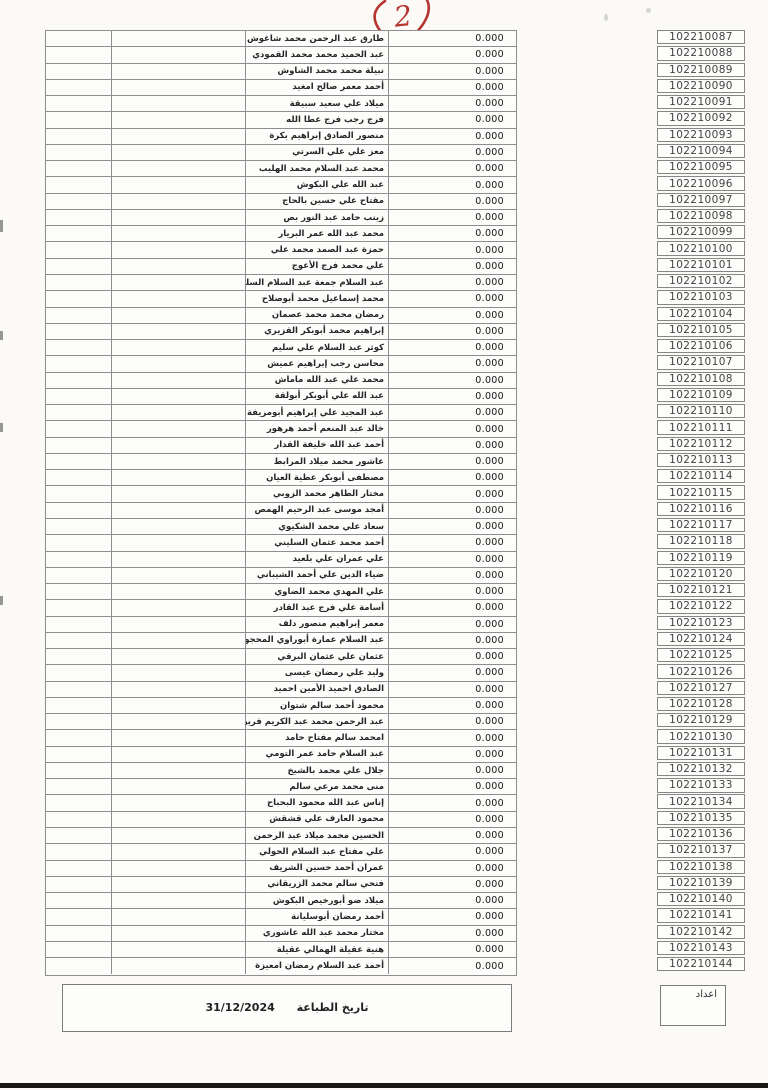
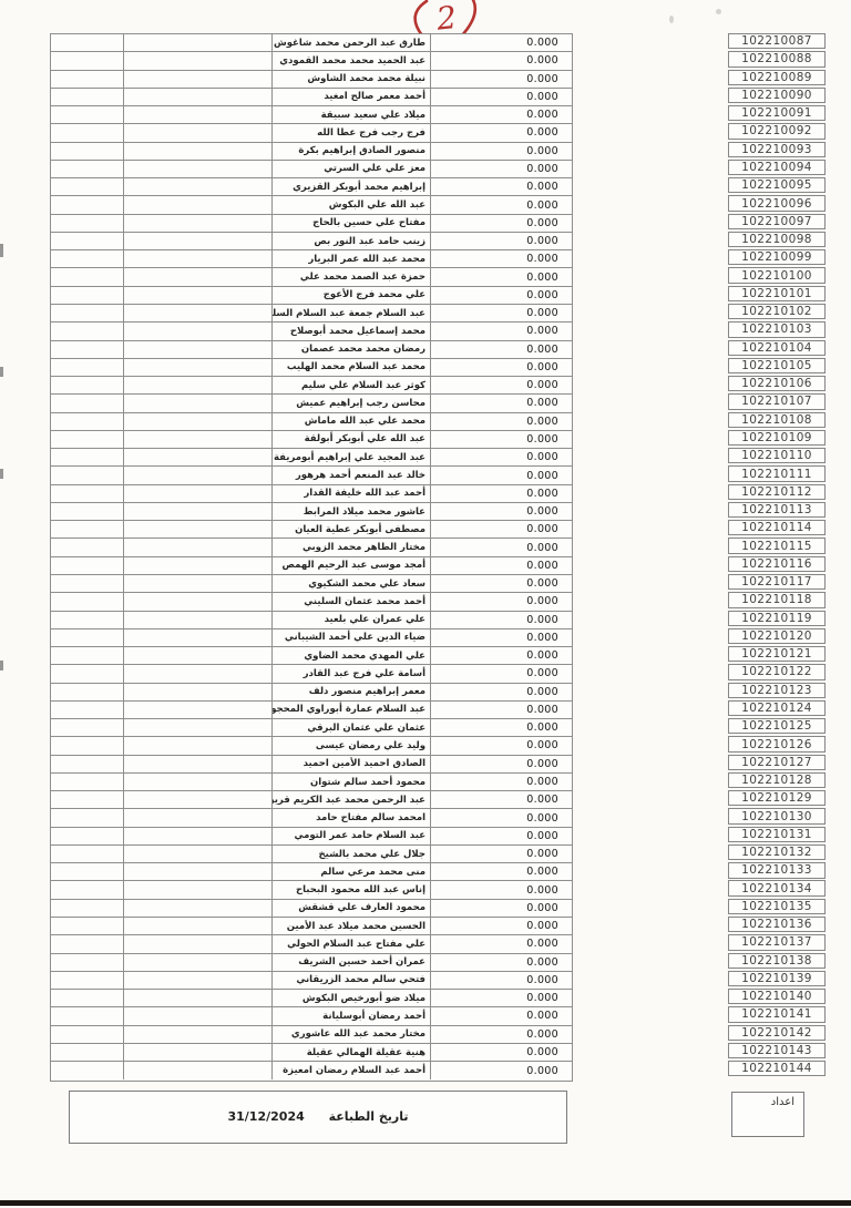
  طارق عبد الرحمن محمد شاغوش
  0.000
  عبد الحميد محمد محمد القمودي
  0.000
  نبيلة محمد محمد الشاوش
  0.000
  أحمد معمر صالح امغيد
  0.000
  ميلاد علي سعيد سبيقة
  0.000
  فرج رجب فرج عطا الله
  0.000
  منصور الصادق إبراهيم بكرة
  0.000
  معز علي علي السرتي
  0.000
- محمد عبد السلام محمد الهليب
+ إبراهيم محمد أبوبكر القزيري
  0.000
  عبد الله علي البكوش
  0.000
  مفتاح علي حسين بالحاج
  0.000
  زينب حامد عبد النور بص
  0.000
  محمد عبد الله عمر البريار
  0.000
  حمزة عبد الصمد محمد علي
  0.000
  علي محمد فرج الأعوج
  0.000
  عبد السلام جمعة عبد السلام السل
  0.000
  محمد إسماعيل محمد أبوصلاح
  0.000
  رمضان محمد محمد عصمان
  0.000
- إبراهيم محمد أبوبكر القزيري
+ محمد عبد السلام محمد الهليب
  0.000
  كوثر عبد السلام علي سليم
  0.000
  محاسن رجب إبراهيم عميش
  0.000
  محمد علي عبد الله ماماش
  0.000
  عبد الله علي أبوبكر أبولقة
  0.000
  عبد المجيد علي إبراهيم أبومريفة
  0.000
  خالد عبد المنعم أحمد هرهور
  0.000
  أحمد عبد الله خليفة القدار
  0.000
  عاشور محمد ميلاد المرابط
  0.000
  مصطفى أبوبكر عطية العيان
  0.000
  مختار الطاهر محمد الزوبي
  0.000
  أمجد موسى عبد الرحيم الهمص
  0.000
  سعاد علي محمد الشكيوي
  0.000
  أحمد محمد عثمان السليني
  0.000
  علي عمران علي بلعيد
  0.000
  ضياء الدين علي أحمد الشيباني
  0.000
  علي المهدي محمد الضاوي
  0.000
  أسامة علي فرج عبد القادر
  0.000
  معمر إبراهيم منصور دلف
  0.000
  عبد السلام عمارة أبوراوي المحجو
  0.000
  عثمان علي عثمان البرقي
  0.000
  وليد علي رمضان عيسى
  0.000
  الصادق احميد الأمين احميد
  0.000
  محمود أحمد سالم شتوان
  0.000
  عبد الرحمن محمد عبد الكريم قريو
  0.000
  امحمد سالم مفتاح حامد
  0.000
  عبد السلام حامد عمر التومي
  0.000
  جلال علي محمد بالشيخ
  0.000
  منى محمد مرعي سالم
  0.000
  إناس عبد الله محمود البحباح
  0.000
  محمود العارف علي قشقش
  0.000
- الحسين محمد ميلاد عبد الرحمن
+ الحسين محمد ميلاد عبد الأمين
  0.000
  علي مفتاح عبد السلام الحولي
  0.000
  عمران أحمد حسين الشريف
  0.000
  فتحي سالم محمد الزريقاني
  0.000
  ميلاد ضو أبورخيص البكوش
  0.000
  أحمد رمضان أبوسليانة
  0.000
  مختار محمد عبد الله عاشوري
  0.000
  هنية عقيلة الهمالي عقيلة
  0.000
  أحمد عبد السلام رمضان امعيزة
  0.000
  102210087
  102210088
  102210089
  102210090
  102210091
  102210092
  102210093
  102210094
  102210095
  102210096
  102210097
  102210098
  102210099
  102210100
  102210101
  102210102
  102210103
  102210104
  102210105
  102210106
  102210107
  102210108
  102210109
  102210110
  102210111
  102210112
  102210113
  102210114
  102210115
  102210116
  102210117
  102210118
  102210119
  102210120
  102210121
  102210122
  102210123
  102210124
  102210125
  102210126
  102210127
  102210128
  102210129
  102210130
  102210131
  102210132
  102210133
  102210134
  102210135
  102210136
  102210137
  102210138
  102210139
  102210140
  102210141
  102210142
  102210143
  102210144
  تاريخ الطباعة 31/12/2024
  اعداد
